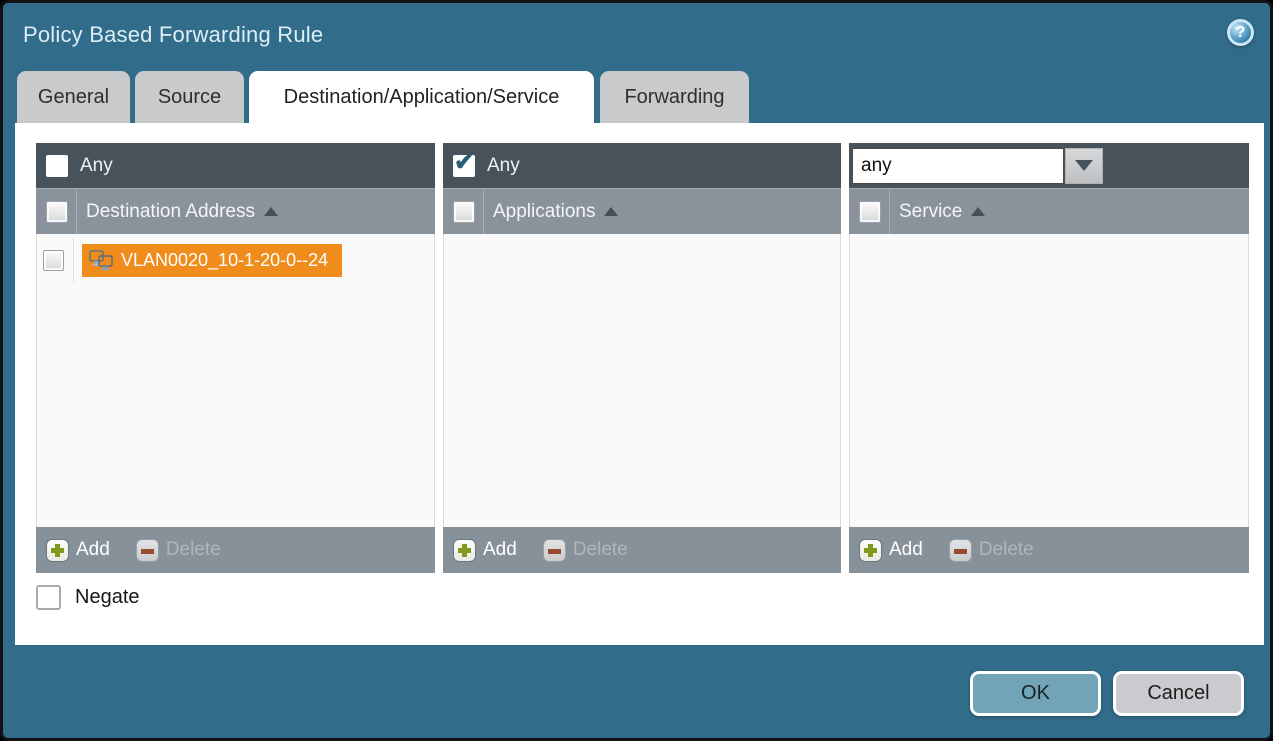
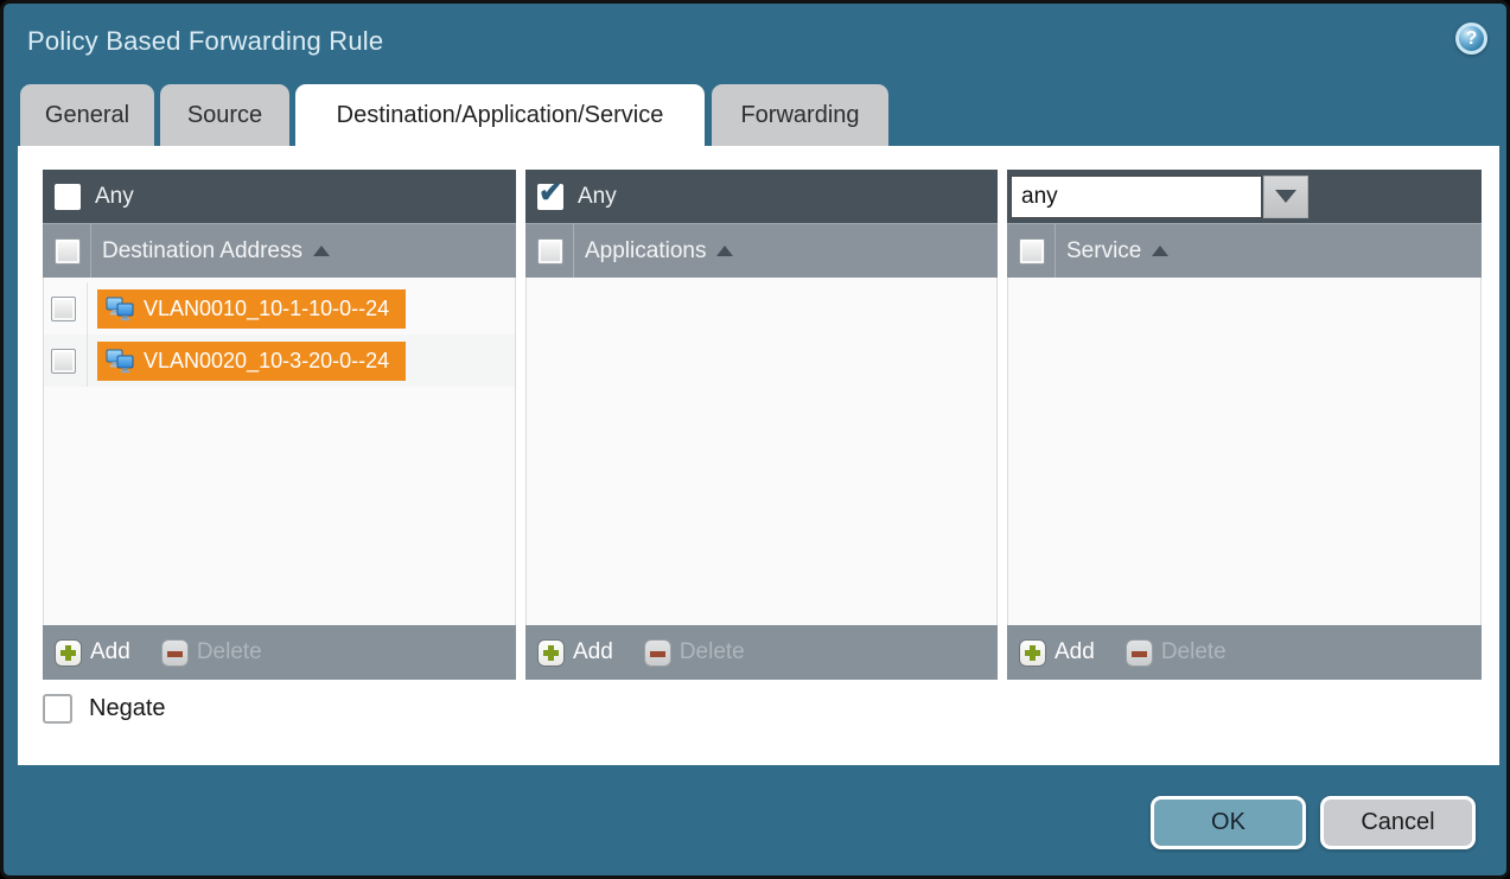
  Policy Based Forwarding Rule
  ?
  General
  Source
  Destination/Application/Service
  Forwarding
  Any
  Destination Address
+ VLAN0010_10-1-10-0--24
- VLAN0020_10-1-20-0--24
+ VLAN0020_10-3-20-0--24
  Add
  Delete
  ✔
  Any
  Applications
  Add
  Delete
  any
  Service
  Add
  Delete
  Negate
  OK
  Cancel
